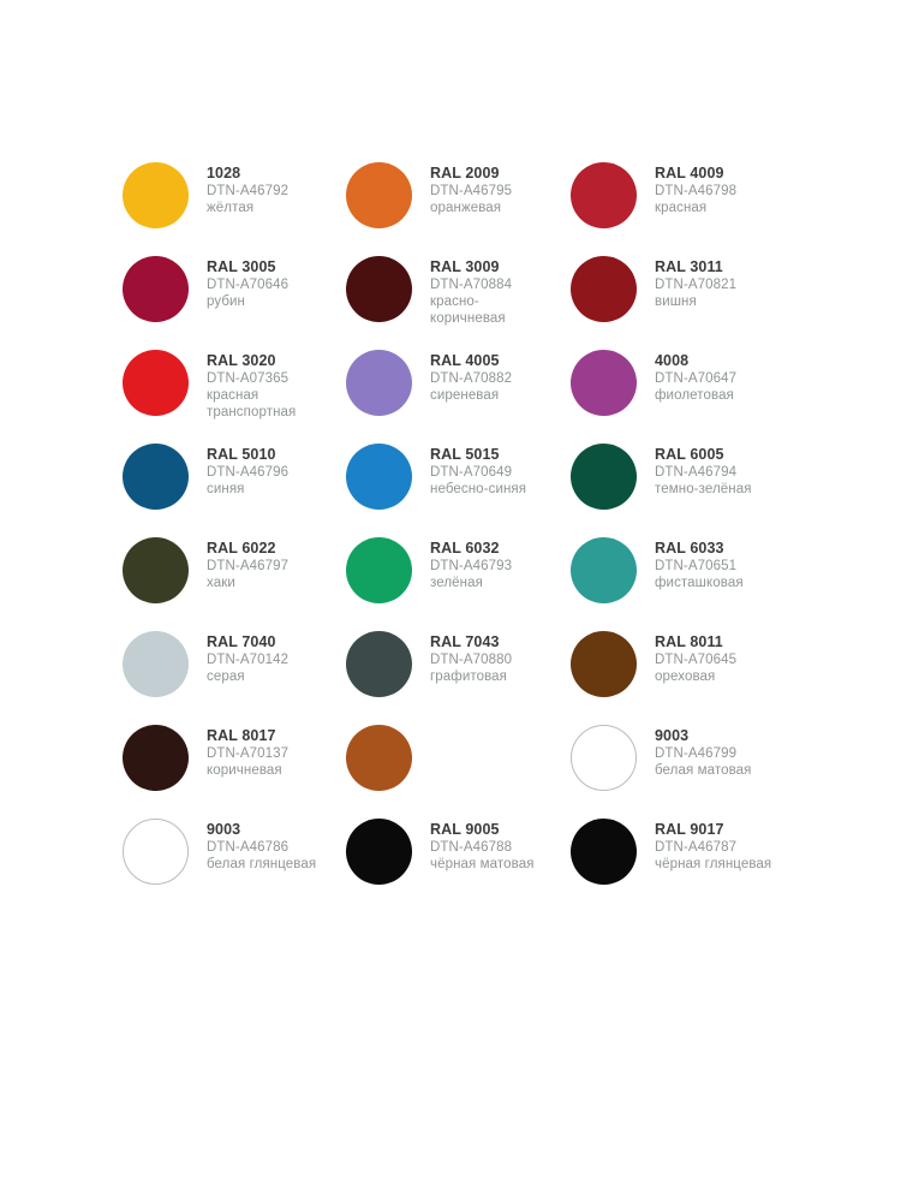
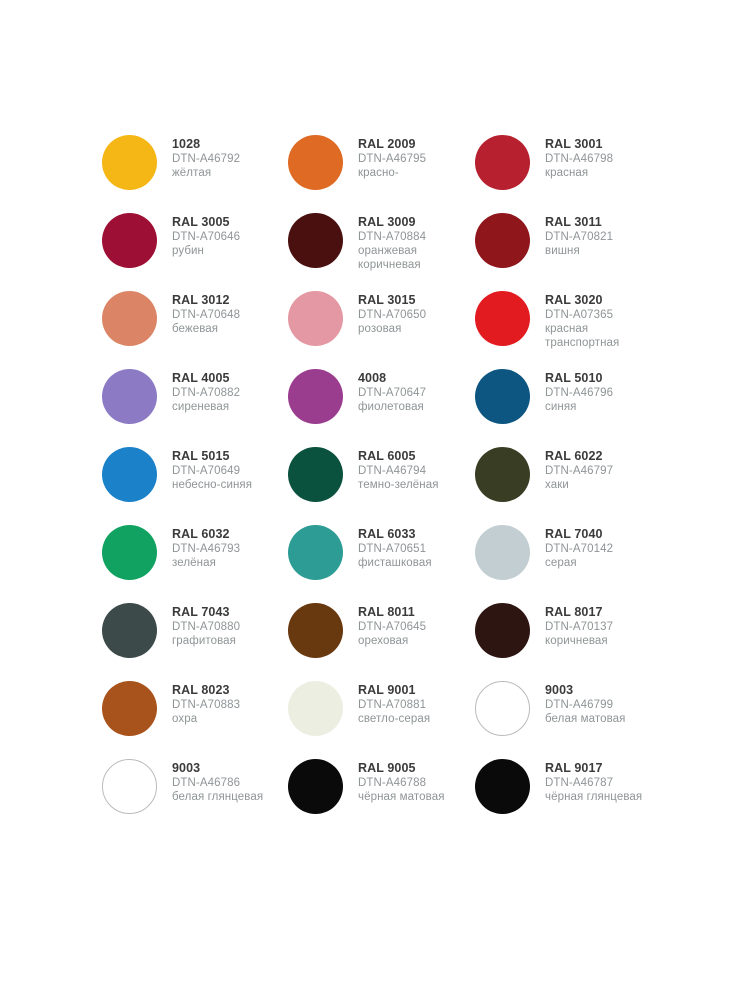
  1028
  DTN-A46792
  жёлтая
  RAL 2009
  DTN-A46795
- оранжевая
+ красно-
- RAL 4009
+ RAL 3001
  DTN-A46798
  красная
  RAL 3005
  DTN-A70646
  рубин
  RAL 3009
  DTN-A70884
- красно-
+ оранжевая
  коричневая
  RAL 3011
  DTN-A70821
  вишня
+ RAL 3012
+ DTN-A70648
+ бежевая
+ RAL 3015
+ DTN-A70650
+ розовая
  RAL 3020
  DTN-A07365
  красная
  транспортная
  RAL 4005
  DTN-A70882
  сиреневая
  4008
  DTN-A70647
  фиолетовая
  RAL 5010
  DTN-A46796
  синяя
  RAL 5015
  DTN-A70649
  небесно-синяя
  RAL 6005
  DTN-A46794
  темно-зелёная
  RAL 6022
  DTN-A46797
  хаки
  RAL 6032
  DTN-A46793
  зелёная
  RAL 6033
  DTN-A70651
  фисташковая
  RAL 7040
  DTN-A70142
  серая
  RAL 7043
  DTN-A70880
  графитовая
  RAL 8011
  DTN-A70645
  ореховая
  RAL 8017
  DTN-A70137
  коричневая
+ RAL 8023
+ DTN-A70883
+ охра
+ RAL 9001
+ DTN-A70881
+ светло-серая
  9003
  DTN-A46799
  белая матовая
  9003
  DTN-A46786
  белая глянцевая
  RAL 9005
  DTN-A46788
  чёрная матовая
  RAL 9017
  DTN-A46787
  чёрная глянцевая
